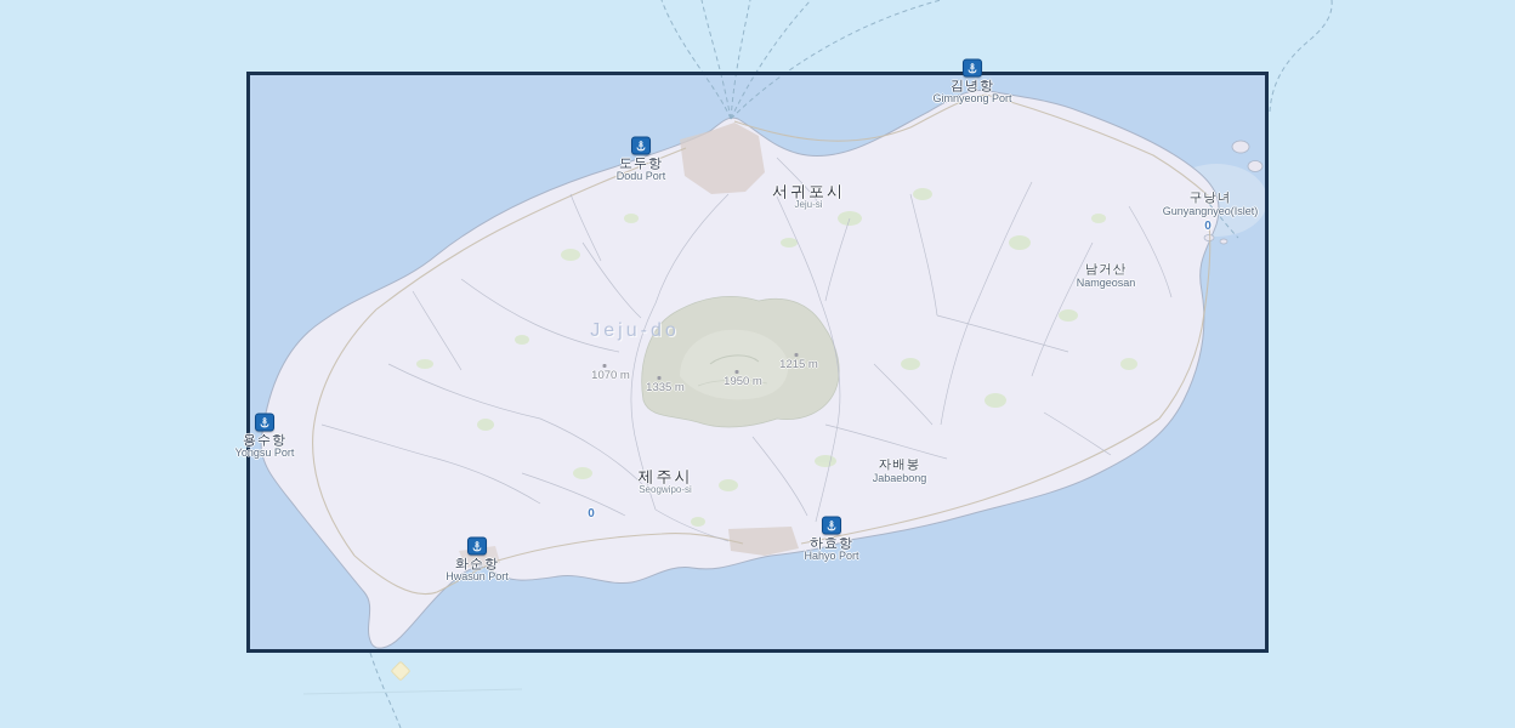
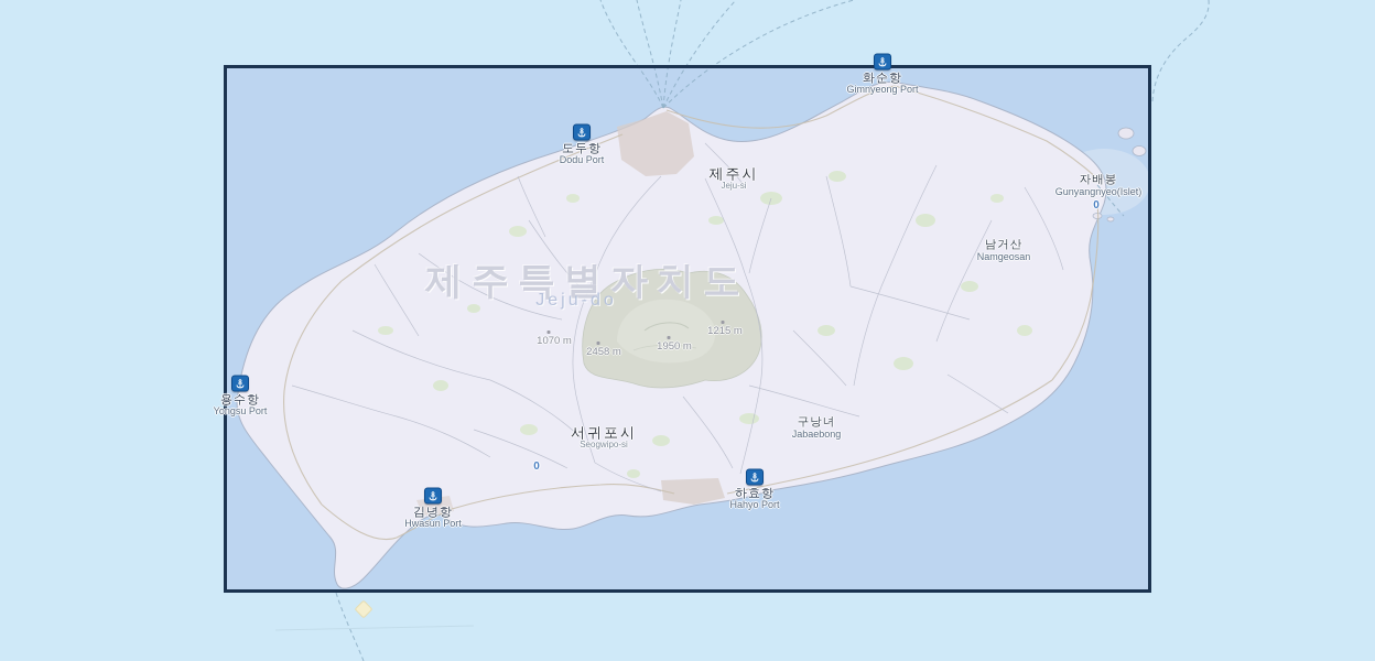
+ 제주특별자치도
  Jeju-do
- 김녕항
+ 화순항
  Gimnyeong Port
  도두항
  Dodu Port
  용수항
  Yongsu Port
- 화순항
+ 김녕항
  Hwasun Port
  하효항
  Hahyo Port
- 서귀포시
+ 제주시
  Jeju-si
- 제주시
+ 서귀포시
  Seogwipo-si
- 구낭녀
+ 자배봉
  Gunyangnyeo(Islet)
  0
  남거산
  Namgeosan
- 자배봉
+ 구낭녀
  Jabaebong
  1070 m
- 1335 m
+ 2458 m
  1950 m
  1215 m
  0
